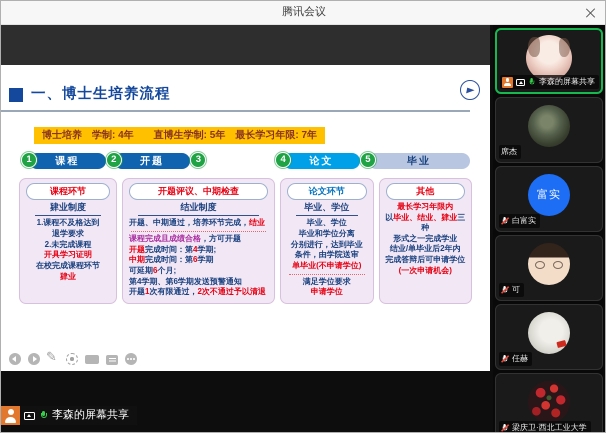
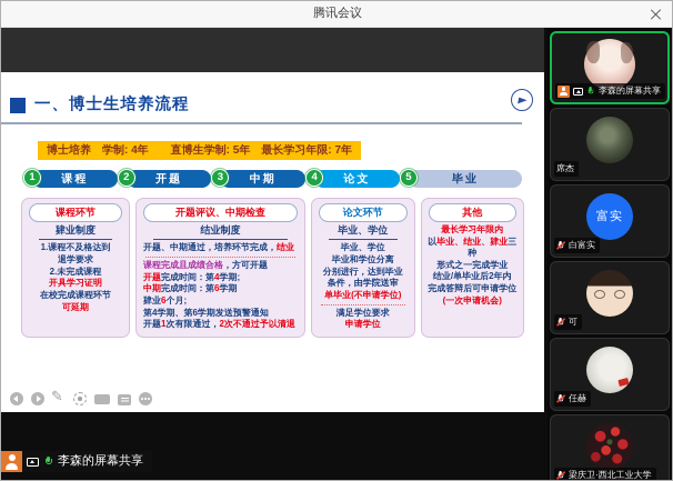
  腾讯会议
  一、博士生培养流程
  博士培养 学制: 4年 直博生学制: 5年 最长学习年限: 7年
  1
  课程
  2
  开题
  3
+ 中期
  4
  论文
  5
  毕业
  课程环节
  肄业制度
  1.课程不及格达到
  退学要求
  2.未完成课程
  开具学习证明
  在校完成课程环节
- 肄业
+ 可延期
  开题评议、中期检查
  结业制度
  开题、中期通过，培养环节完成，结业
  课程完成且成绩合格，方可开题
  开题完成时间：第4学期;
  中期完成时间：第6学期
- 可延期6个月;
+ 肄业6个月;
  第4学期、第6学期发送预警通知
  开题1次有限通过，2次不通过予以清退
  论文环节
  毕业、学位
  毕业、学位
  毕业和学位分离
  分别进行，达到毕业
  条件，由学院送审
  单毕业(不申请学位)
  满足学位要求
  申请学位
  其他
  最长学习年限内
  以毕业、结业、肄业三种
  形式之一完成学业
  结业/单毕业后2年内
  完成答辩后可申请学位
  (一次申请机会)
  李森的屏幕共享
  李森的屏幕共享
  席杰
  富实
  白富实
  可
  任赫
  梁庆卫·西北工业大学
